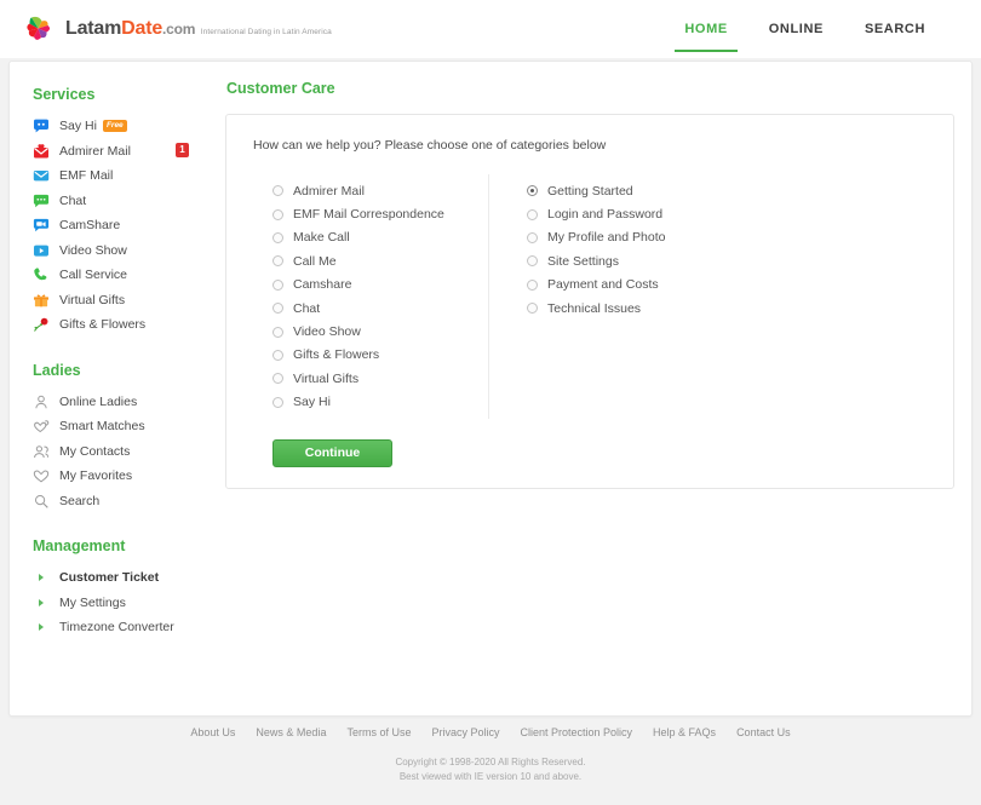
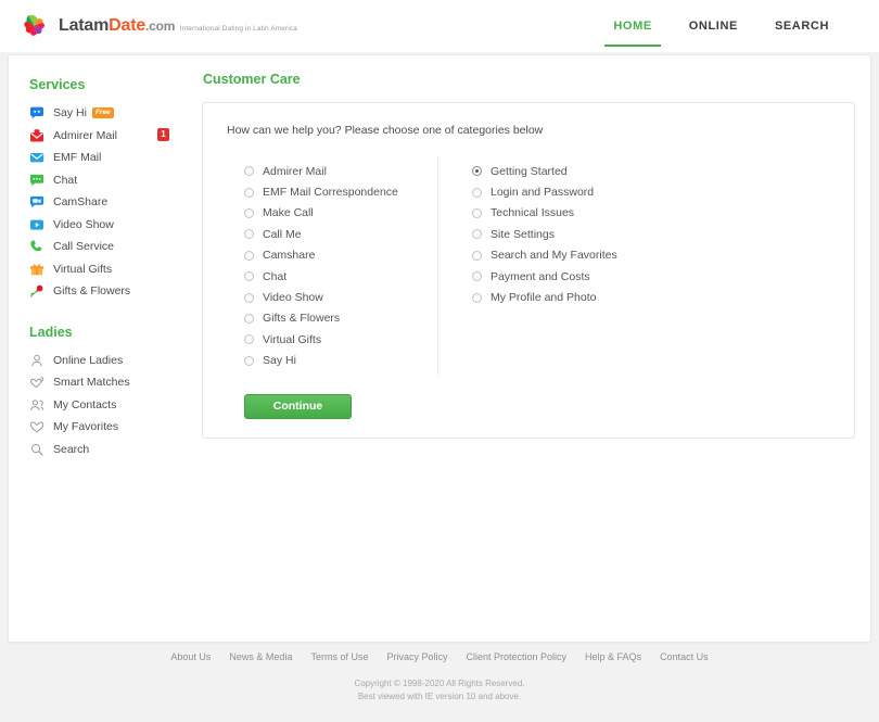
  HOME
  ONLINE
  SEARCH
  Services
  Say Hi
  Admirer Mail
  1
  EMF Mail
  Chat
  CamShare
  Video Show
  Call Service
  Virtual Gifts
  Gifts & Flowers
  Ladies
  Online Ladies
  Smart Matches
  My Contacts
  My Favorites
  Search
- Management
- Customer Ticket
- My Settings
- Timezone Converter
  Customer Care
  How can we help you? Please choose one of categories below
  Admirer Mail
  EMF Mail Correspondence
  Make Call
  Call Me
  Camshare
  Chat
  Video Show
  Gifts & Flowers
  Virtual Gifts
  Say Hi
  Getting Started
  Login and Password
- My Profile and Photo
+ Technical Issues
  Site Settings
+ Search and My Favorites
  Payment and Costs
- Technical Issues
+ My Profile and Photo
  Continue
  About Us
  News & Media
  Terms of Use
  Privacy Policy
  Client Protection Policy
  Help & FAQs
  Contact Us
  Copyright © 1998-2020 All Rights Reserved.
  Best viewed with IE version 10 and above.
